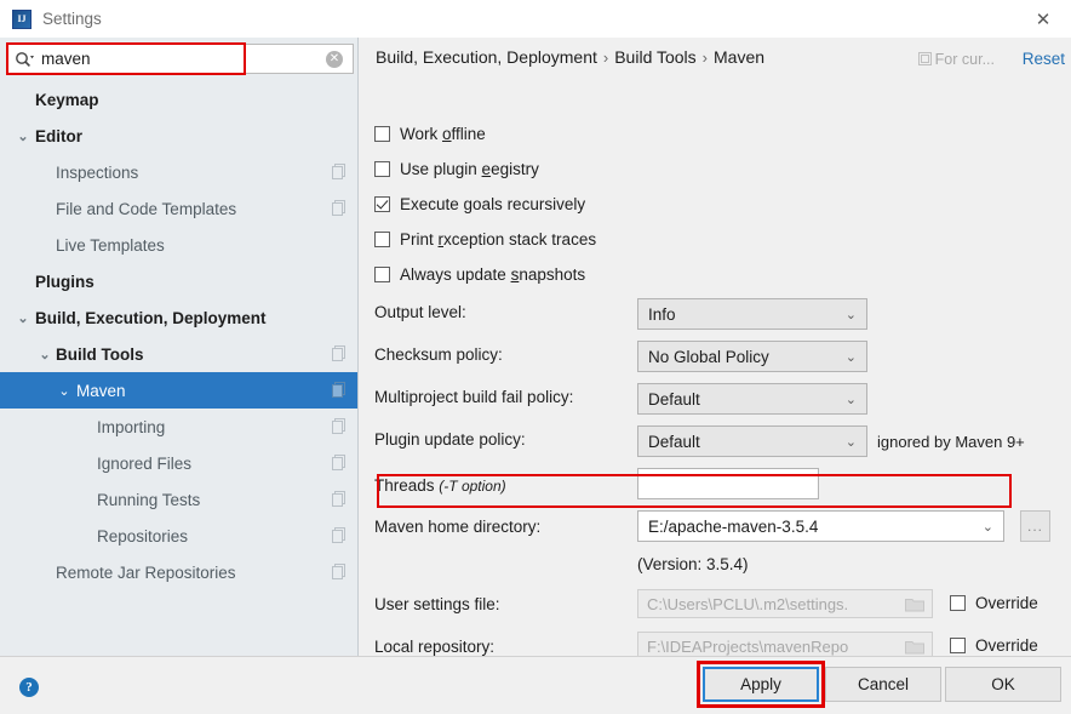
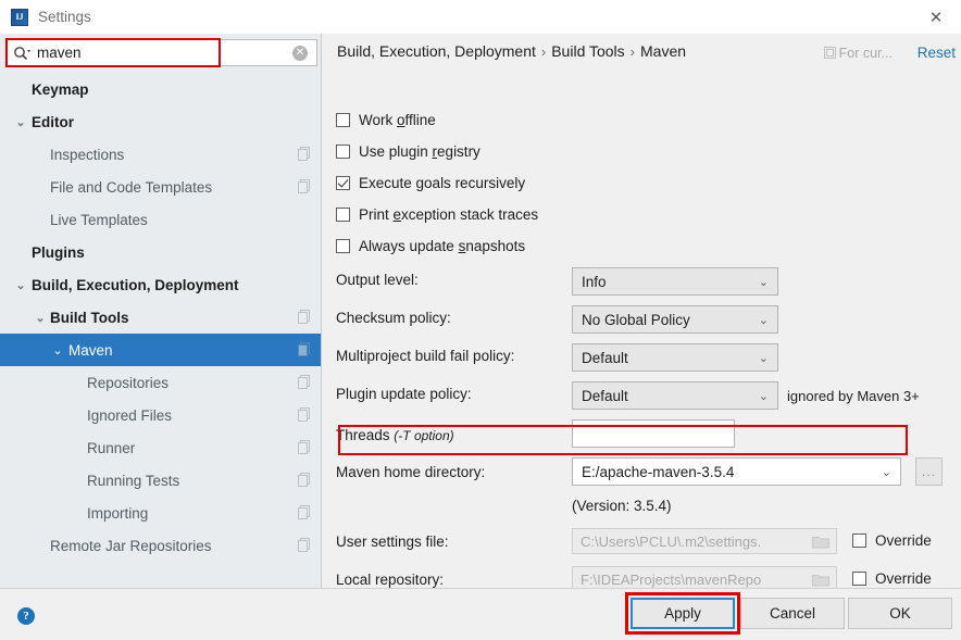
  Settings
  ✕
  maven
  ✕
  Keymap
  ⌄
  Editor
  Inspections
  File and Code Templates
  Live Templates
  Plugins
  ⌄
  Build, Execution, Deployment
  ⌄
  Build Tools
  ⌄
  Maven
- Importing
+ Repositories
  Ignored Files
+ Runner
  Running Tests
- Repositories
+ Importing
  Remote Jar Repositories
  Build, Execution, Deployment › Build Tools › Maven
  For cur...
  Reset
  Work offline
- Use plugin eegistry
+ Use plugin registry
  Execute goals recursively
- Print rxception stack traces
+ Print exception stack traces
  Always update snapshots
  Output level:
  Info
  ⌄
  Checksum policy:
  No Global Policy
  ⌄
  Multiproject build fail policy:
  Default
  ⌄
  Plugin update policy:
  Default
  ⌄
- ignored by Maven 9+
+ ignored by Maven 3+
  Threads (-T option)
  Maven home directory:
  E:/apache-maven-3.5.4
  ⌄
  ...
  (Version: 3.5.4)
  User settings file:
  C:\Users\PCLU\.m2\settings.
  Override
  Local repository:
  F:\IDEAProjects\mavenRepo
  Override
  ?
  Apply
  Cancel
  OK
